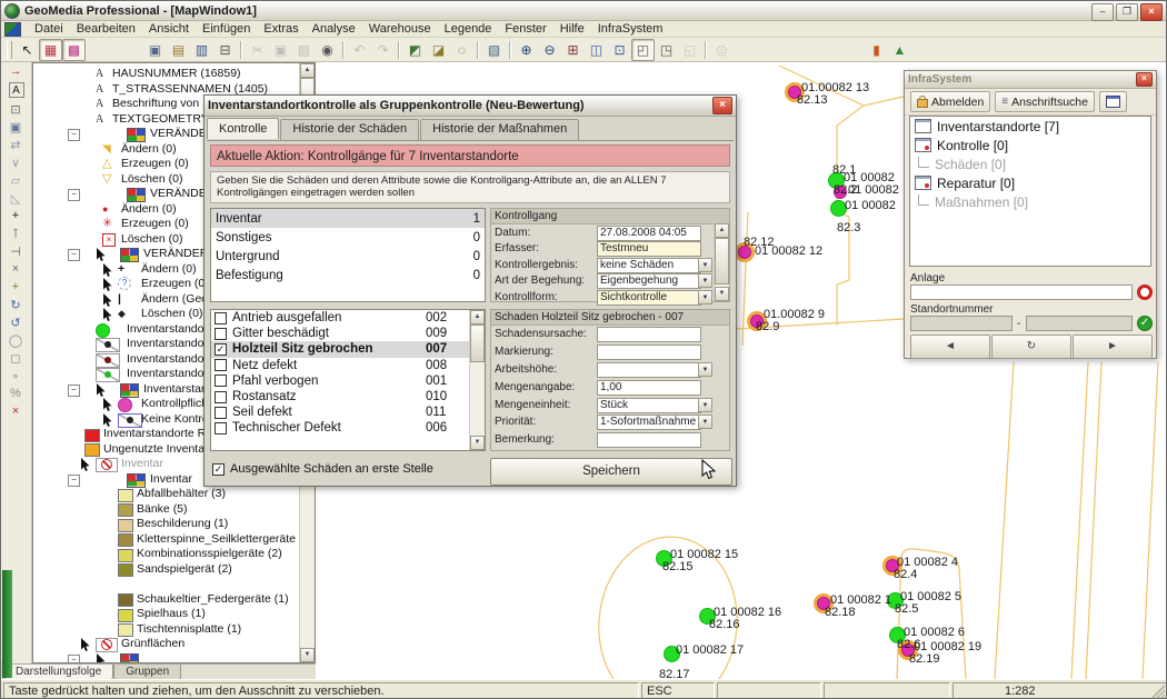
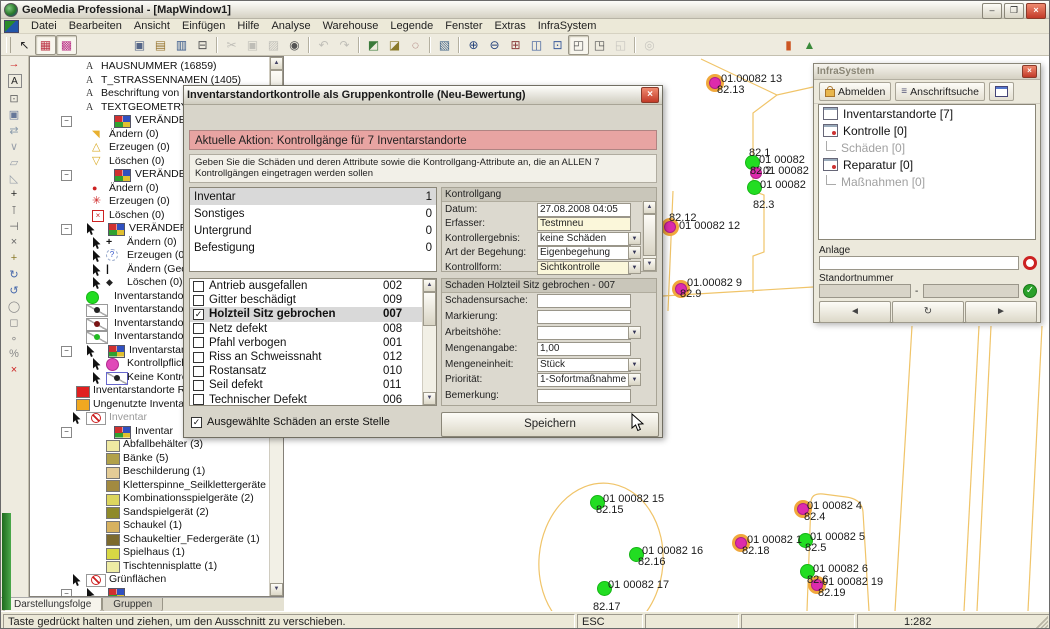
  GeoMedia Professional - [MapWindow1]
  –
  ❐
  ×
  Datei
  Bearbeiten
  Ansicht
  Einfügen
- Extras
+ Hilfe
  Analyse
  Warehouse
  Legende
  Fenster
- Hilfe
+ Extras
  InfraSystem
  ↖
  ▦
  ▩
  ▣
  ▤
  ▥
  ⊟
  ✂
  ▣
  ▨
  ◉
  ↶
  ↷
  ◩
  ◪
  ◌
  ▧
  ⊕
  ⊖
  ⊞
  ◫
  ⊡
  ◰
  ◳
  ◱
  ◎
  ▮
  ▲
  →
  A
  ⊡
  ▣
  ⇄
  ∨
  ▱
  ◺
  +
  ⊺
  ⊣
  ×
  +
  ↻
  ↺
  ◯
  ◻
  ∘
  %
  ×
  01.00082 13
  82.13
  82.1
  01 00082
  82.2
  01 00082
  01 00082
  82.3
  82.12
  01 00082 12
  01.00082 9
  82.9
  01 00082 15
  82.15
  01 00082 16
  82.16
  01 00082 17
  82.17
  01 00082 4
  82.4
  01 00082 1
  82.18
  01 00082 5
  82.5
  01 00082 6
  82.6
  01 00082 19
  82.19
  A
  HAUSNUMMER (16859)
  A
  T_STRASSENNAMEN (1405)
  A
  A
  −
  ◥
  Ändern (0)
  △
  Erzeugen (0)
  ▽
  Löschen (0)
  −
  ●
  Ändern (0)
  ✳
  Erzeugen (0)
  ×
  Löschen (0)
  −
  +
  Ändern (0)
  ?
  Erzeugen (0
  |
  ◆
  Löschen (0)
  −
  Inventar
  −
  Inventar
  Abfallbehälter (3)
  Bänke (5)
  Beschilderung (1)
  Kletterspinne_Seilklettergeräte
  Kombinationsspielgeräte (2)
  Sandspielgerät (2)
+ Schaukel (1)
  Schaukeltier_Federgeräte (1)
  Spielhaus (1)
  Tischtennisplatte (1)
  Grünflächen
  −
  Darstellungsfolge
  Gruppen
  Taste gedrückt halten und ziehen, um den Ausschnitt zu verschieben.
  ESC
  1:282
  Inventarstandortkontrolle als Gruppenkontrolle (Neu-Bewertung)
  ×
- Kontrolle
- Historie der Schäden
- Historie der Maßnahmen
  Aktuelle Aktion: Kontrollgänge für 7 Inventarstandorte
  Geben Sie die Schäden und deren Attribute sowie die Kontrollgang-Attribute an, die an ALLEN 7 Kontrollgängen eingetragen werden sollen
  Inventar
  1
  Sonstiges
  0
  Untergrund
  0
  Befestigung
  0
  Kontrollgang
  Datum:
  27.08.2008 04:05
  Erfasser:
  Testmneu
  Kontrollergebnis:
  keine Schäden
  Art der Begehung:
  Eigenbegehung
  Kontrollform:
  Sichtkontrolle
  Antrieb ausgefallen
  002
  Gitter beschädigt
  009
  ✓
  Holzteil Sitz gebrochen
  007
  Netz defekt
  008
  Pfahl verbogen
  001
+ Riss an Schweissnaht
+ 012
  Rostansatz
  010
  Seil defekt
  011
  Technischer Defekt
  006
  Schaden Holzteil Sitz gebrochen - 007
  Schadensursache:
  Markierung:
  Arbeitshöhe:
  Mengenangabe:
  1,00
  Mengeneinheit:
  Stück
  Priorität:
  1-Sofortmaßnahme
  Bemerkung:
  ✓
  Ausgewählte Schäden an erste Stelle
  Speichern
  InfraSystem
  ×
  Abmelden
  ≡
  Anschriftsuche
  Inventarstandorte [7]
  Kontrolle [0]
  Schäden [0]
  Reparatur [0]
  Maßnahmen [0]
  Anlage
  Standortnummer
  -
  ✓
  ◄
  ↻
  ►
